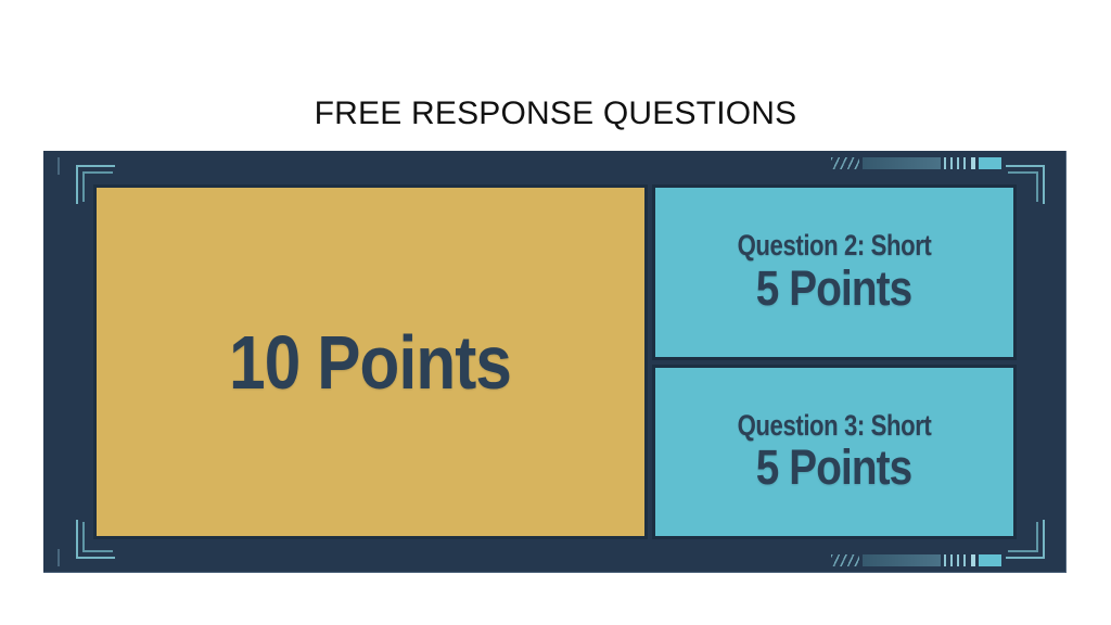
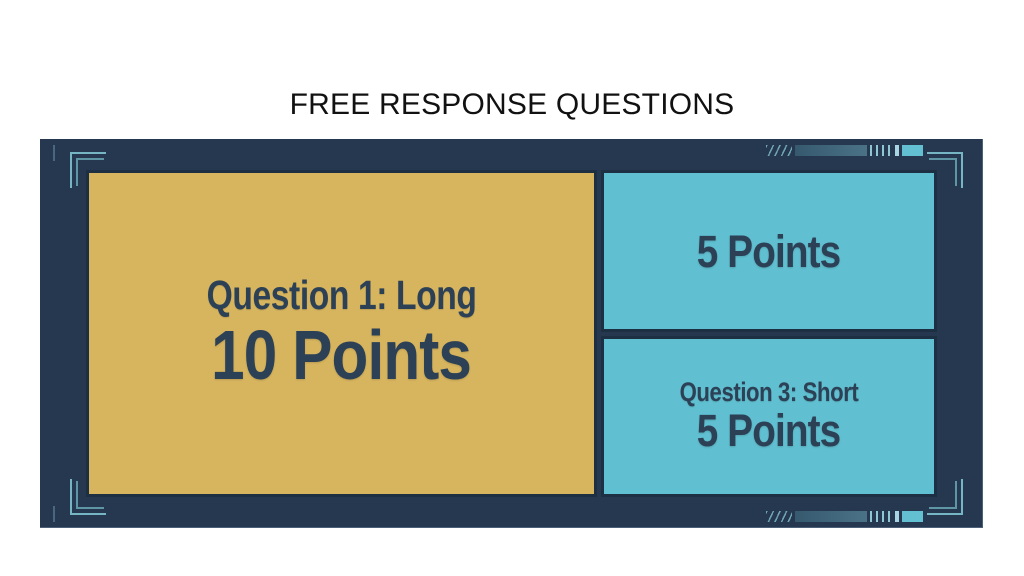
  FREE RESPONSE QUESTIONS
+ Question 1: Long
  10 Points
- Question 2: Short
  5 Points
  Question 3: Short
  5 Points
